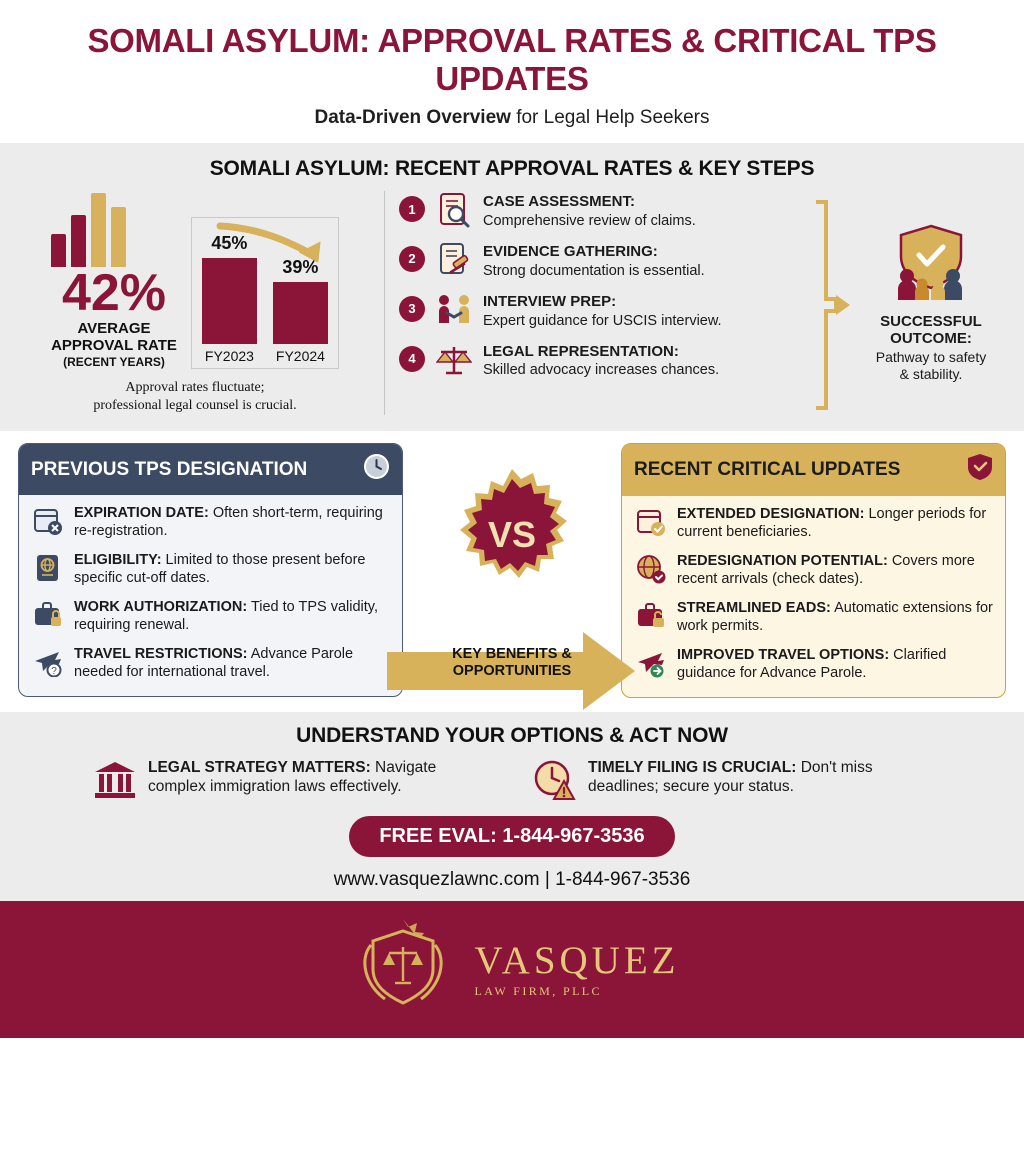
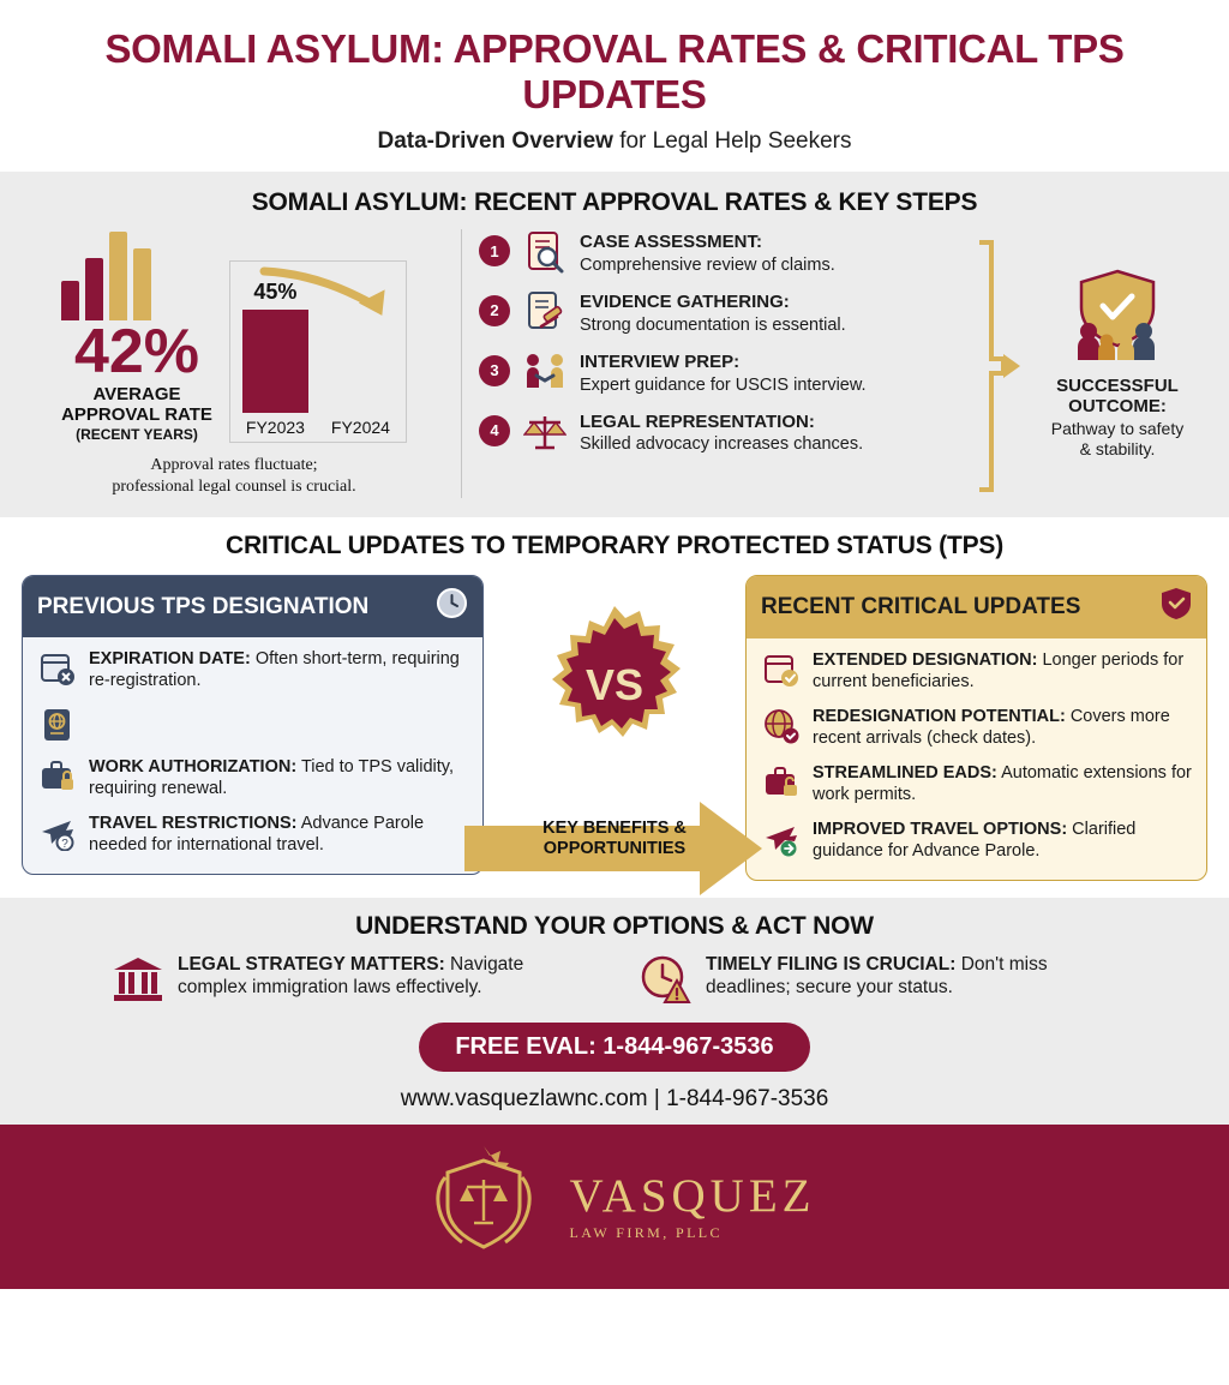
  SOMALI ASYLUM: APPROVAL RATES & CRITICAL TPS UPDATES
  Data-Driven Overview for Legal Help Seekers
  SOMALI ASYLUM: RECENT APPROVAL RATES & KEY STEPS
  42%
  AVERAGE
  APPROVAL RATE
  (RECENT YEARS)
  45%
- 39%
  FY2023
  FY2024
  Approval rates fluctuate;
  professional legal counsel is crucial.
  1
  CASE ASSESSMENT:
  Comprehensive review of claims.
  2
  EVIDENCE GATHERING:
  Strong documentation is essential.
  3
  INTERVIEW PREP:
  Expert guidance for USCIS interview.
  4
  LEGAL REPRESENTATION:
  Skilled advocacy increases chances.
  SUCCESSFUL
  OUTCOME:
  Pathway to safety
  & stability.
+ CRITICAL UPDATES TO TEMPORARY PROTECTED STATUS (TPS)
  PREVIOUS TPS DESIGNATION
  EXPIRATION DATE: Often short-term, requiring re-registration.
- ELIGIBILITY: Limited to those present before specific cut-off dates.
  WORK AUTHORIZATION: Tied to TPS validity, requiring renewal.
  ?
  TRAVEL RESTRICTIONS: Advance Parole needed for international travel.
  VS
  KEY BENEFITS &
  OPPORTUNITIES
  RECENT CRITICAL UPDATES
  EXTENDED DESIGNATION: Longer periods for current beneficiaries.
  REDESIGNATION POTENTIAL: Covers more recent arrivals (check dates).
  STREAMLINED EADS: Automatic extensions for work permits.
  IMPROVED TRAVEL OPTIONS: Clarified guidance for Advance Parole.
  UNDERSTAND YOUR OPTIONS & ACT NOW
  LEGAL STRATEGY MATTERS: Navigate complex immigration laws effectively.
  TIMELY FILING IS CRUCIAL: Don't miss deadlines; secure your status.
  FREE EVAL: 1-844-967-3536
  www.vasquezlawnc.com | 1-844-967-3536
  VASQUEZ
  LAW FIRM, PLLC
